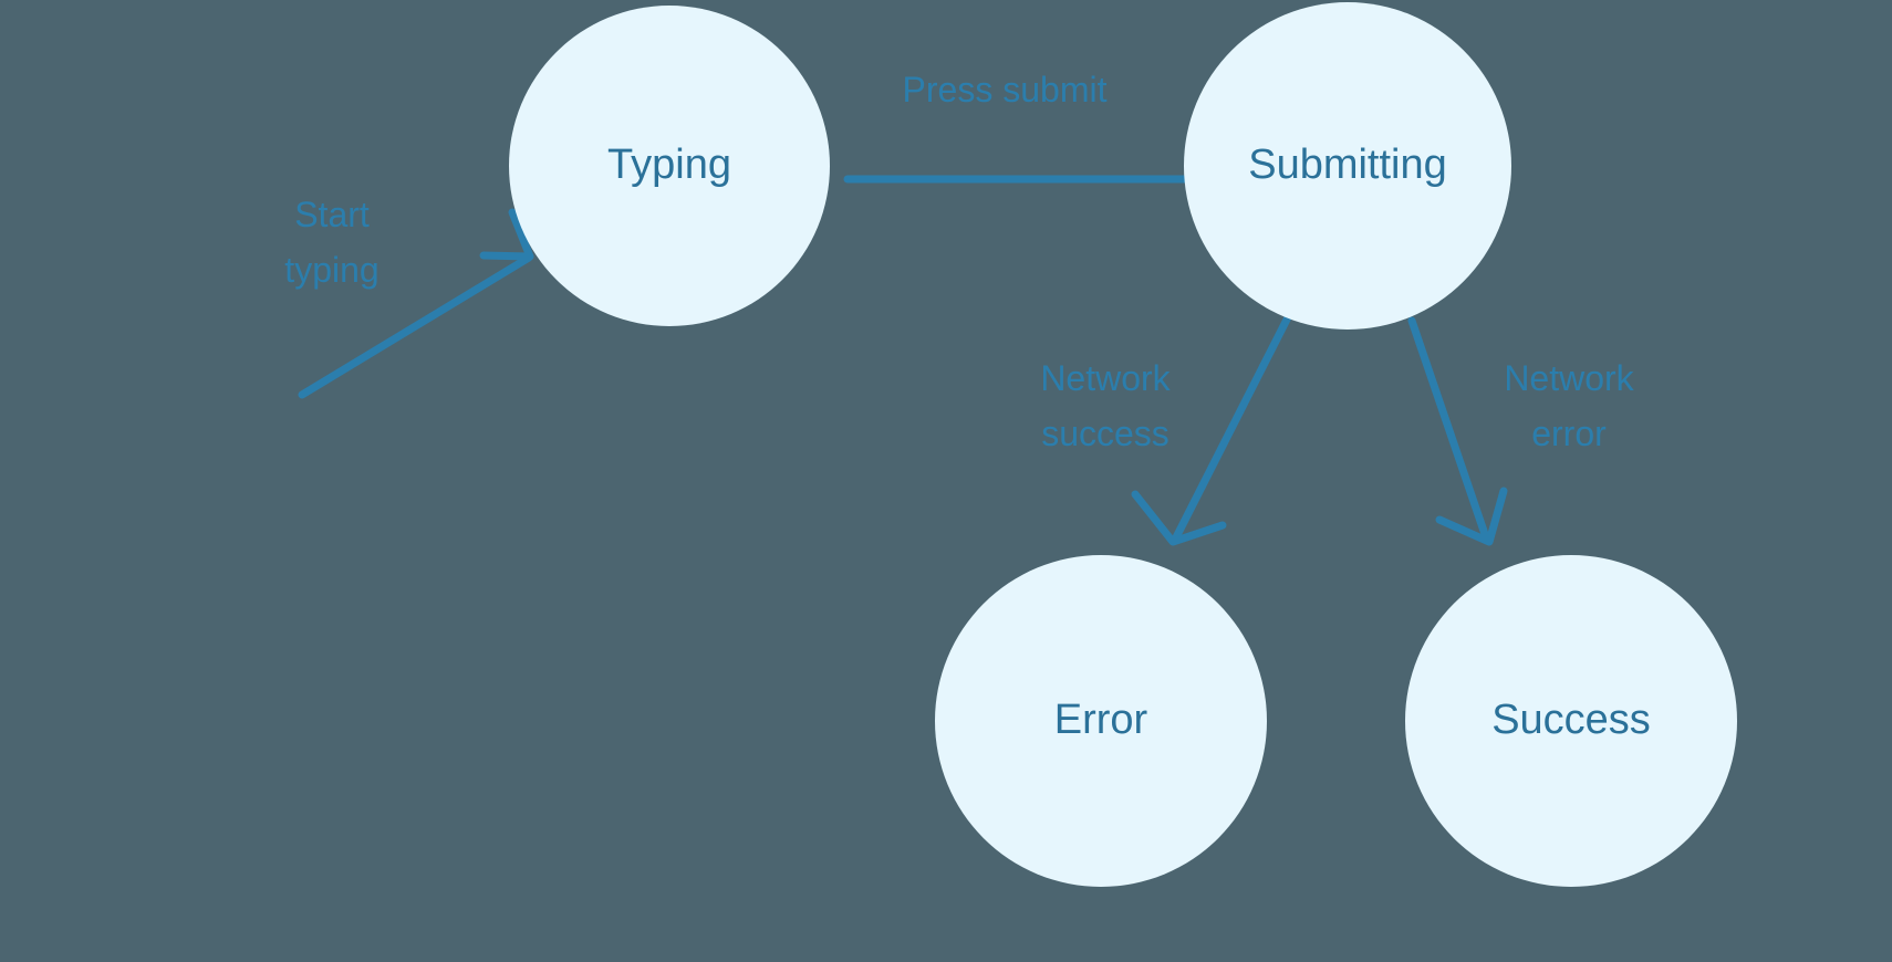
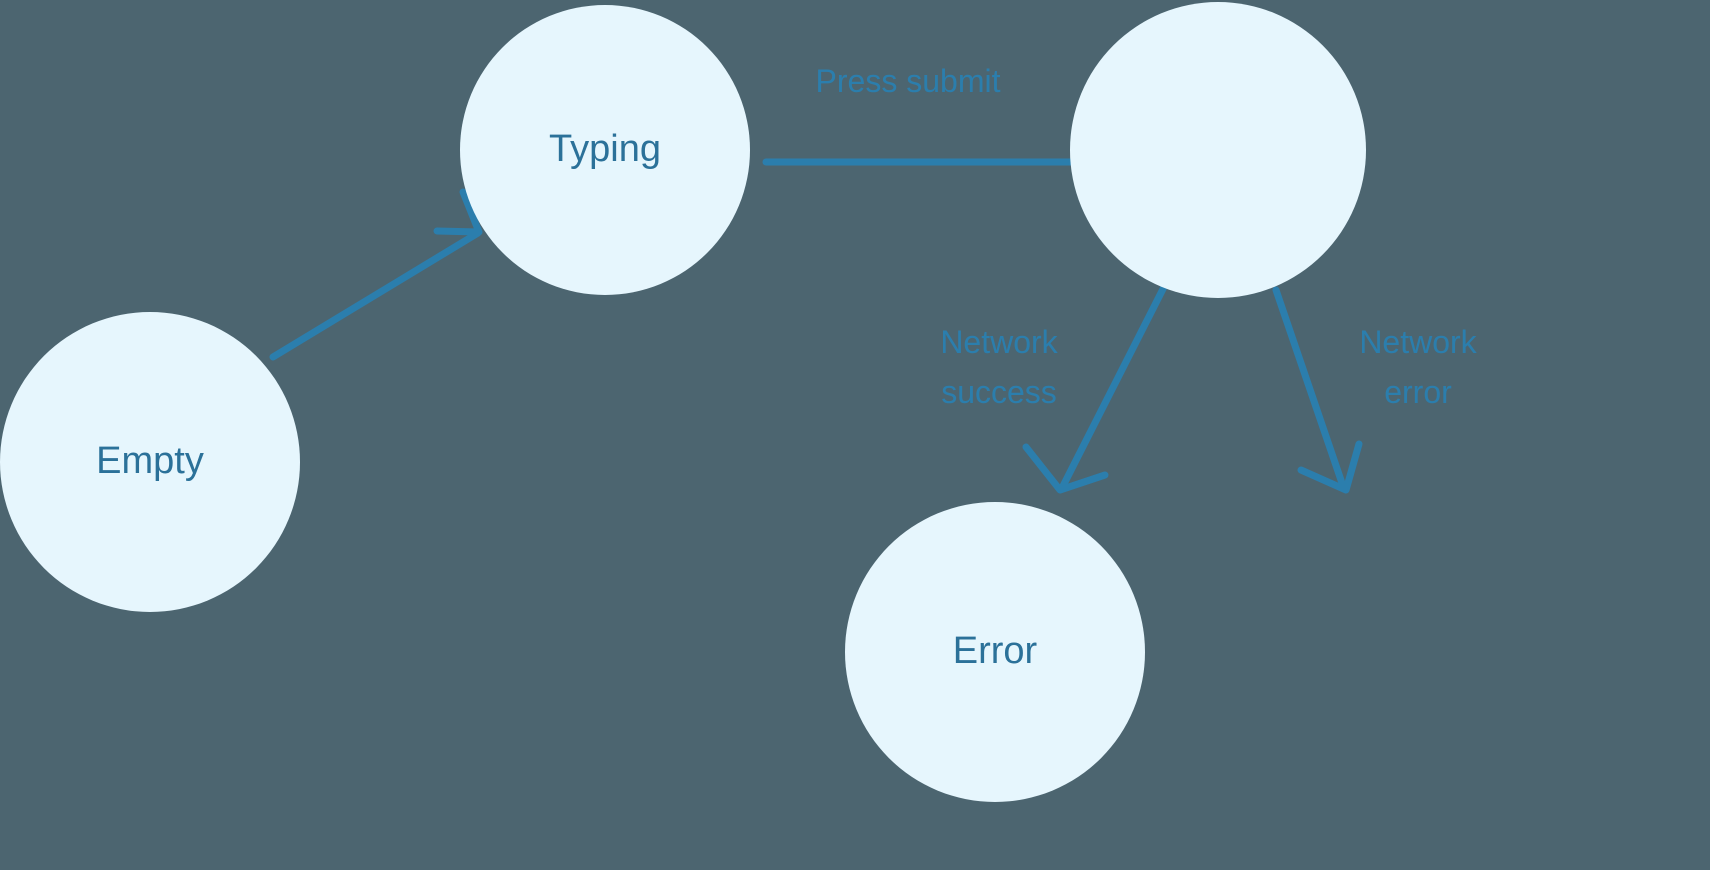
- Start
- typing
  Press submit
  Network
  success
  Network
  error
+ Empty
  Typing
- Submitting
  Error
- Success
